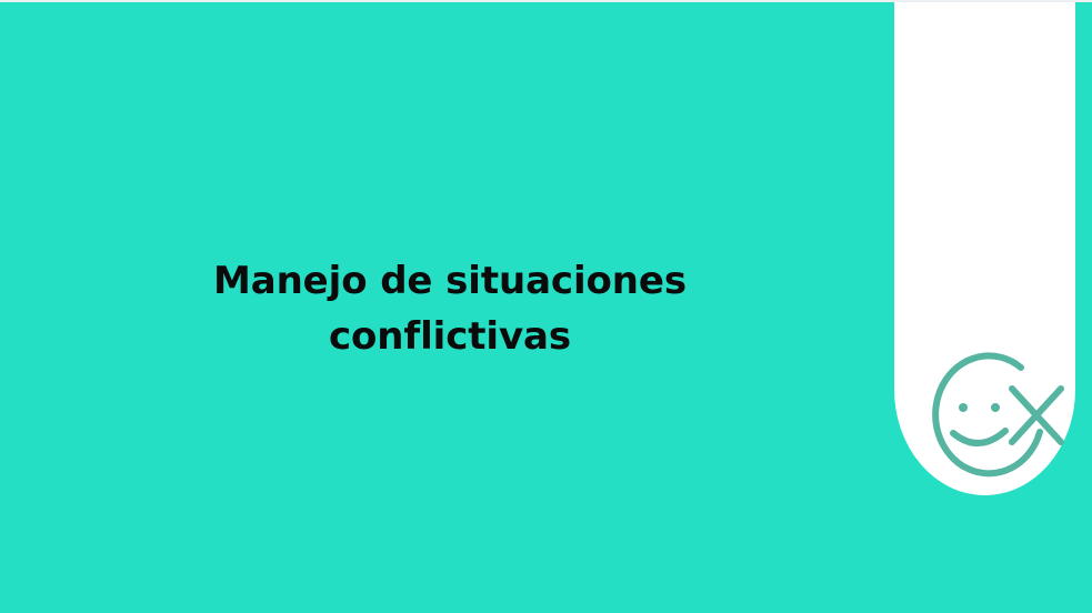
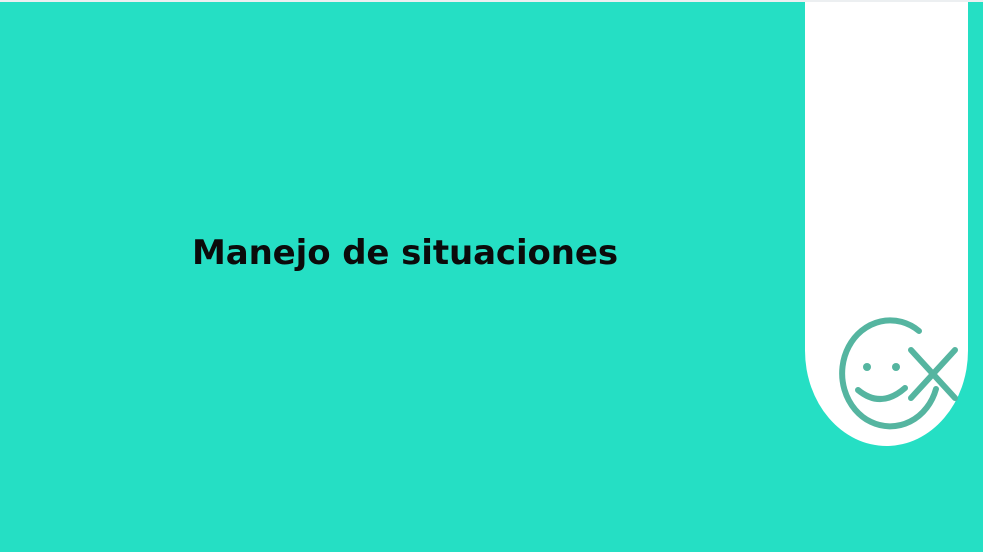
  Manejo de situaciones
- conflictivas
